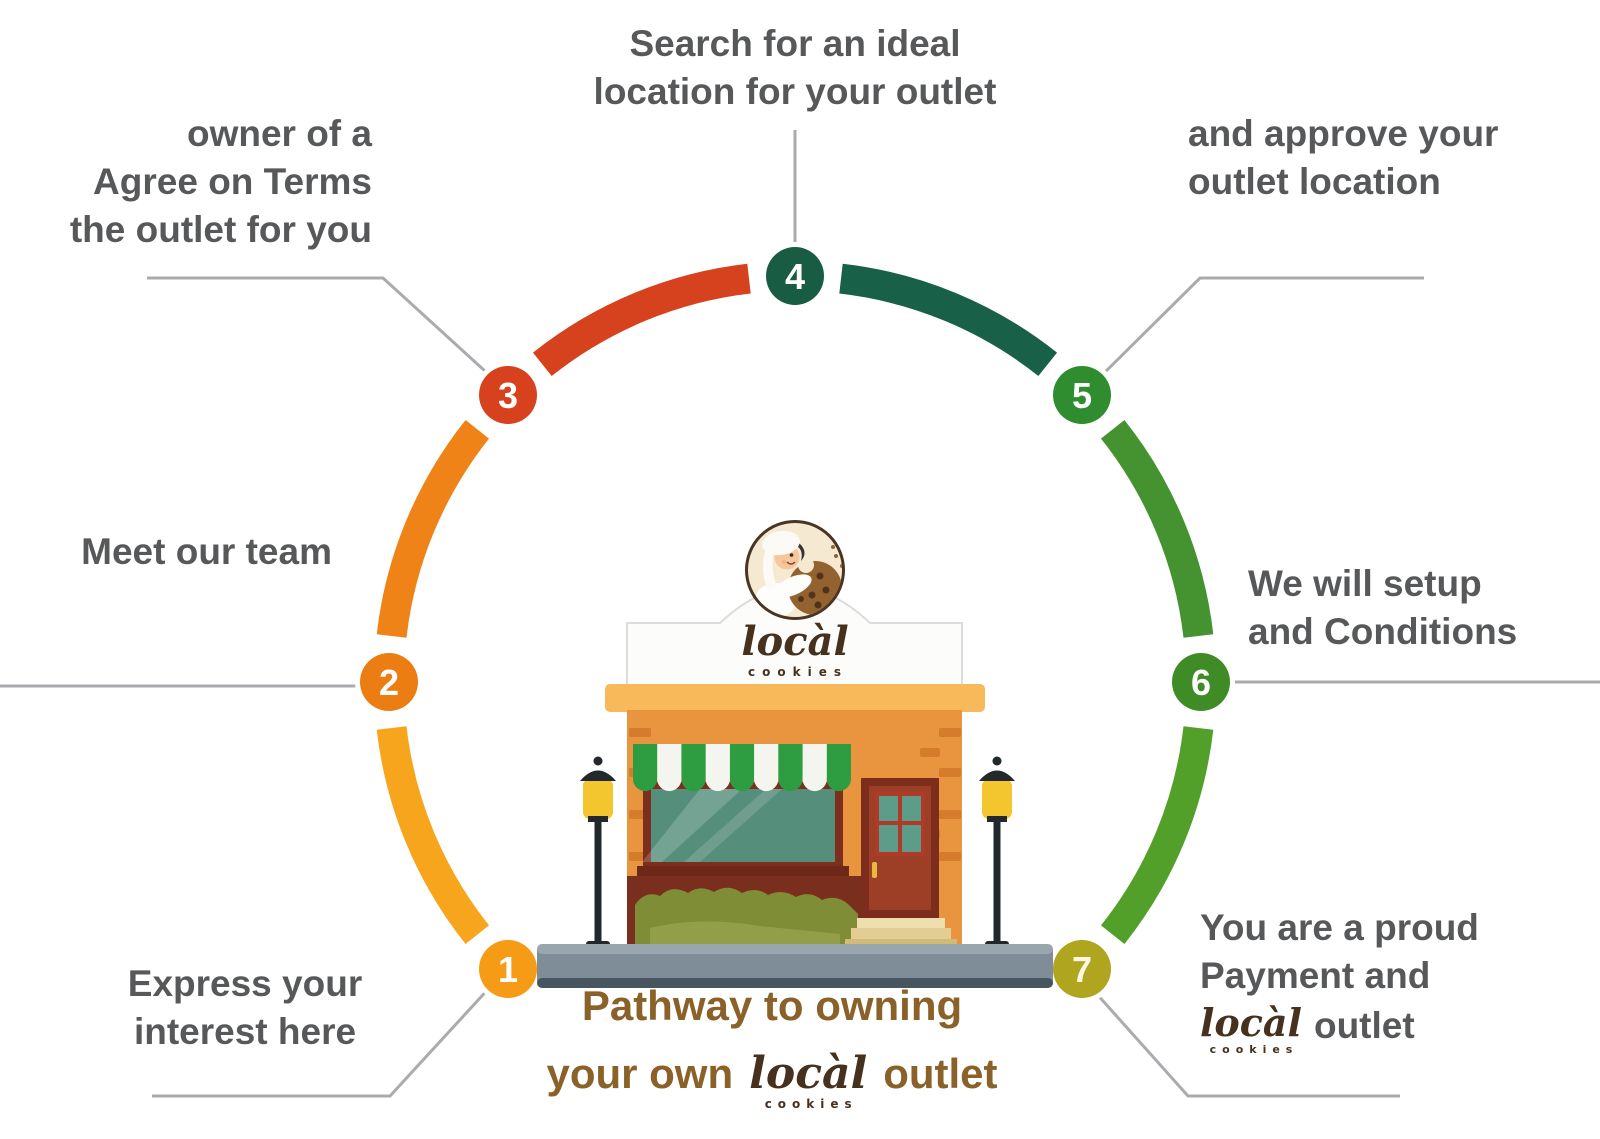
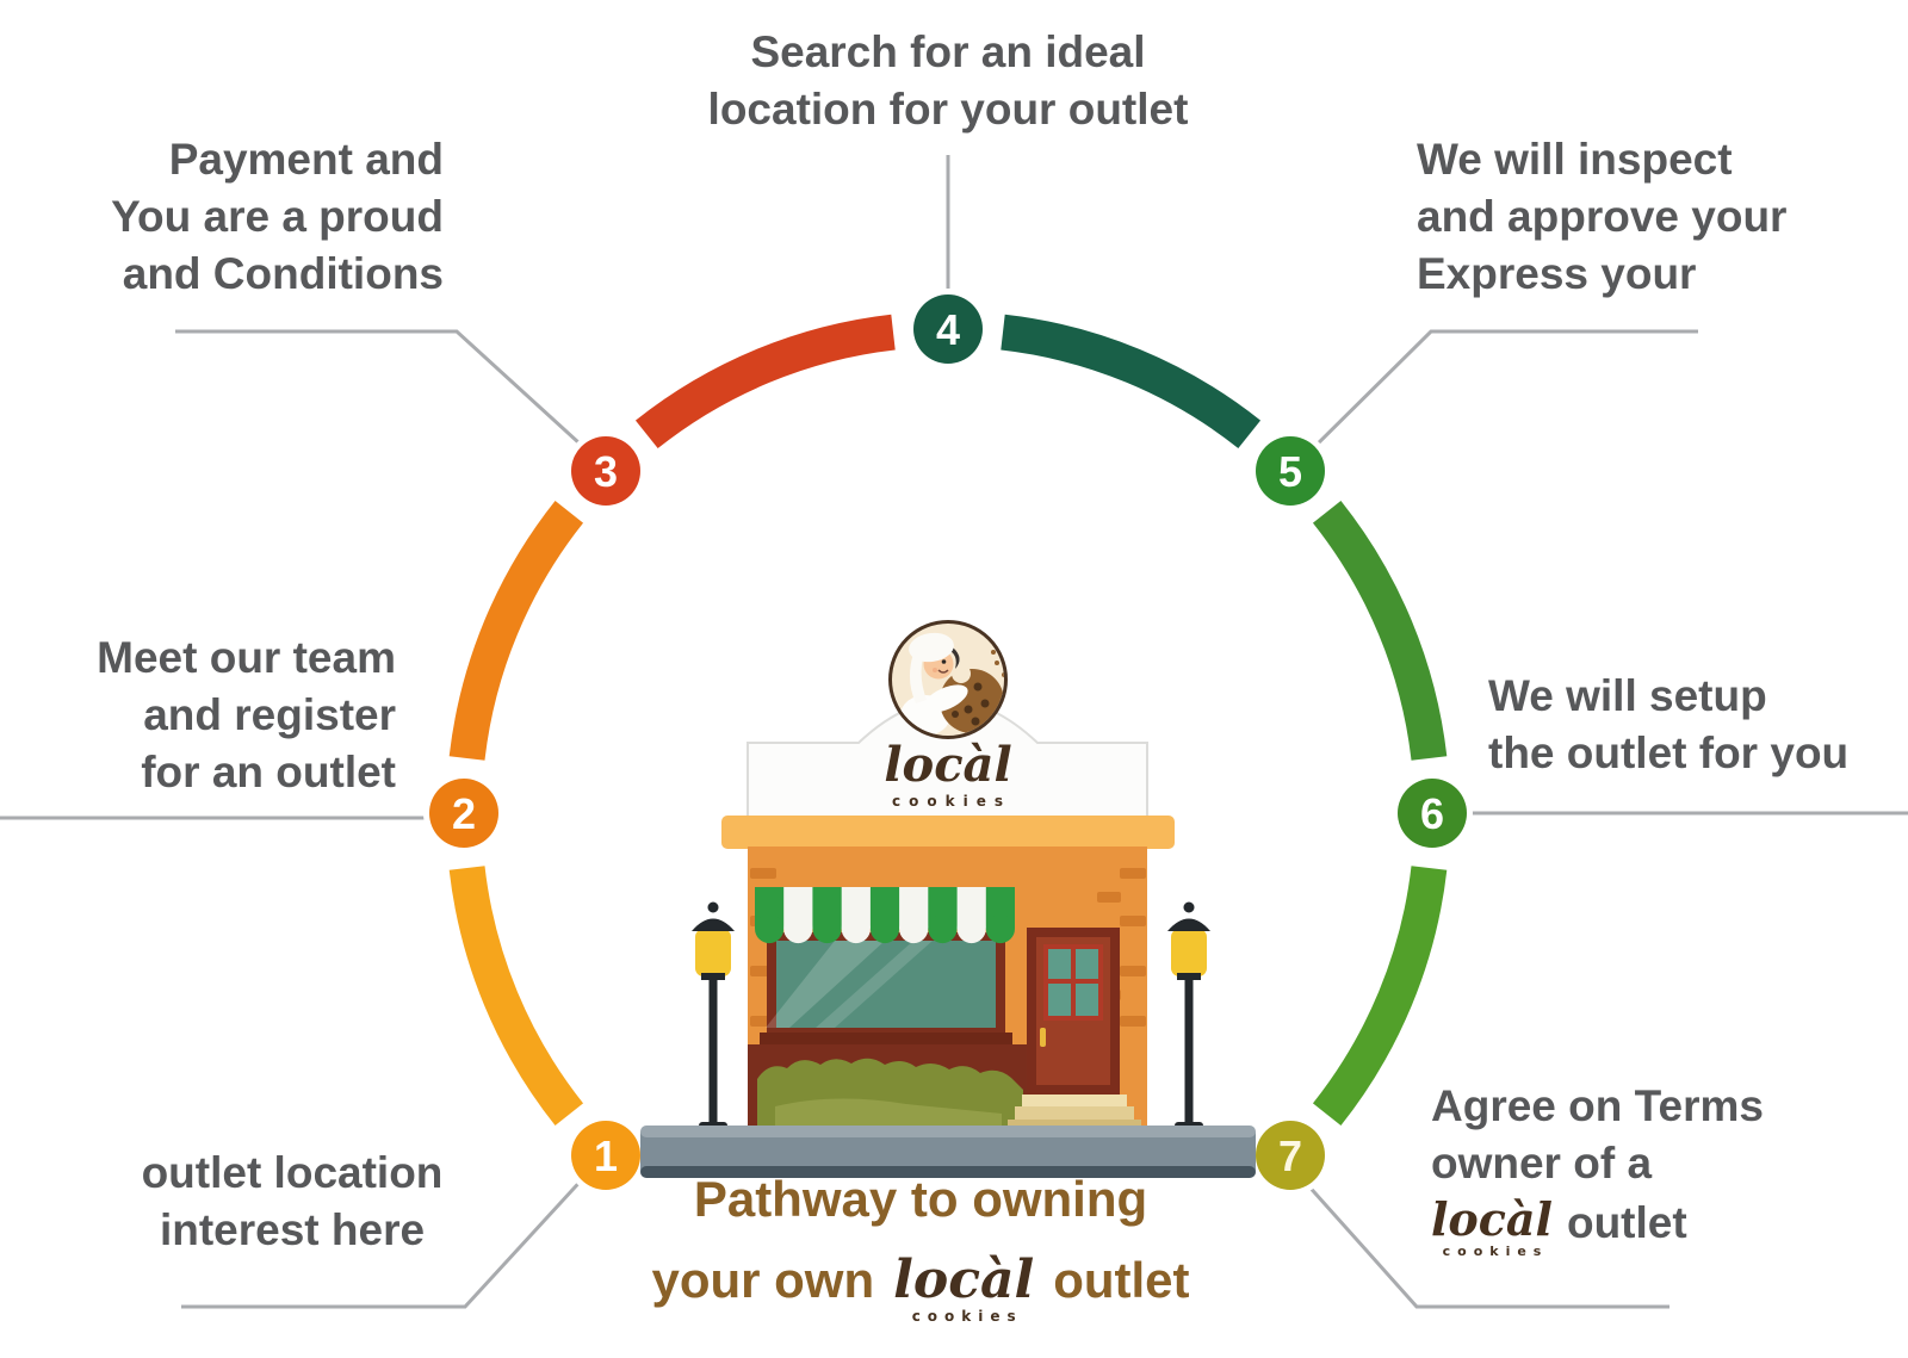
  1
  2
  3
  4
  5
  6
  7
  locàl
  cookies
- Express your
+ outlet location
  interest here
  Meet our team
+ and register
+ for an outlet
- owner of a
+ Payment and
- Agree on Terms
+ You are a proud
- the outlet for you
+ and Conditions
  Search for an ideal
  location for your outlet
+ We will inspect
  and approve your
- outlet location
+ Express your
  We will setup
- and Conditions
+ the outlet for you
- You are a proud
+ Agree on Terms
- Payment and
+ owner of a
  locàl
  cookies
  outlet
  Pathway to owning
  your own
  locàl
  cookies
  outlet
